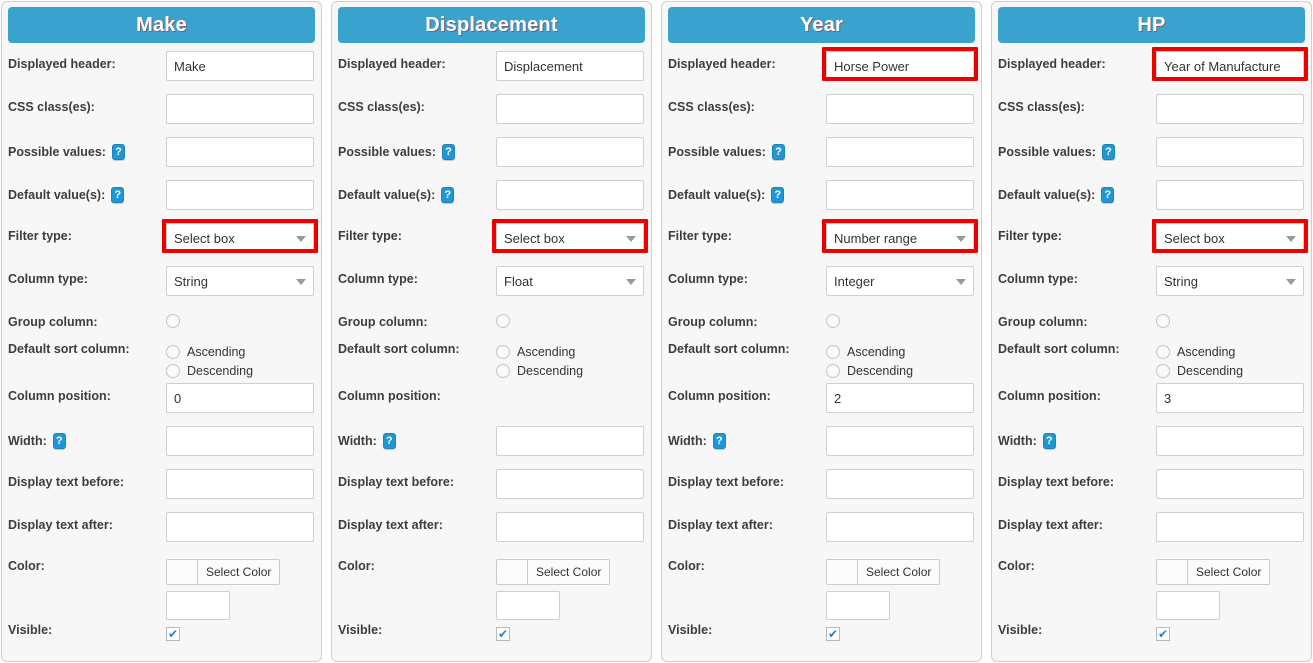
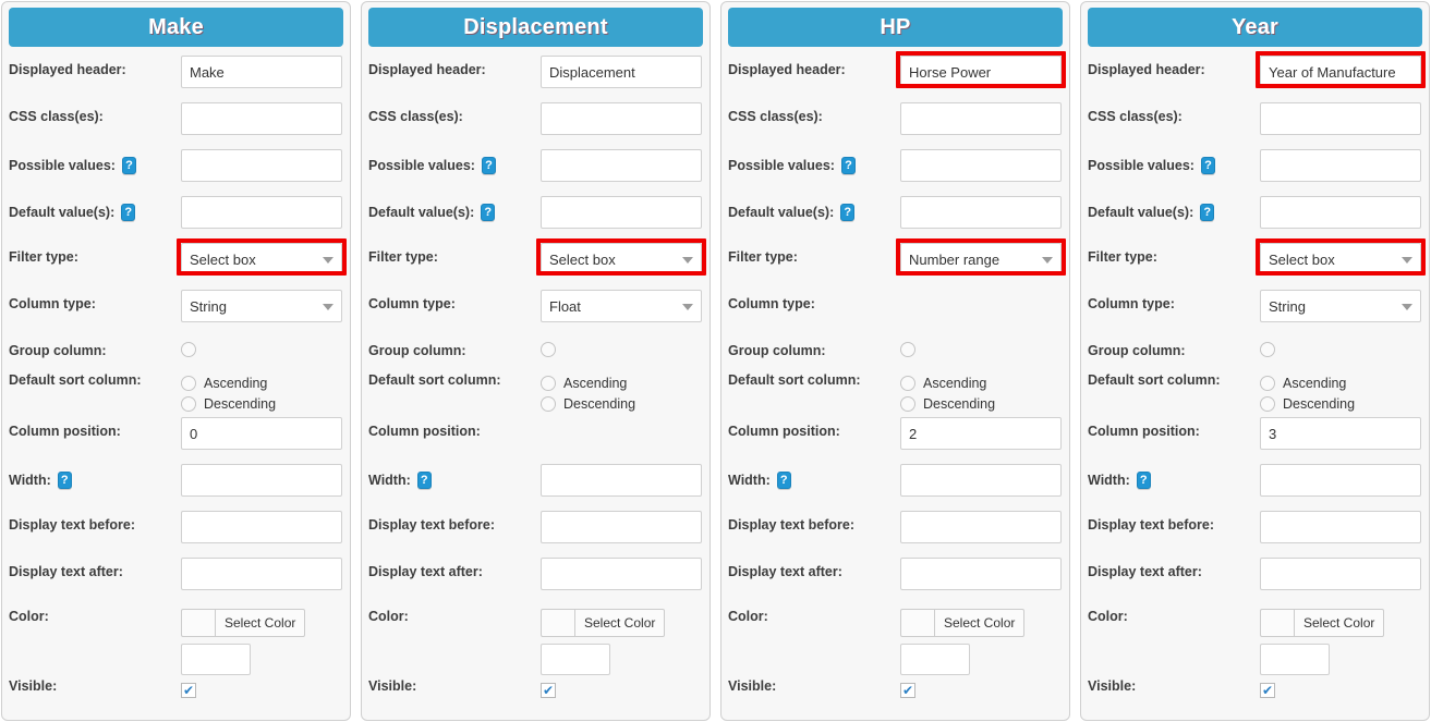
  Make
  Displayed header:
  Make
  CSS class(es):
  Possible values:
  ?
  Default value(s):
  ?
  Filter type:
  Select box
  Column type:
  String
  Group column:
  Default sort column:
  Ascending
  Descending
  Column position:
  0
  Width:
  ?
  Display text before:
  Display text after:
  Color:
  Select Color
  Visible:
  ✔
  Displacement
  Displayed header:
  Displacement
  CSS class(es):
  Possible values:
  ?
  Default value(s):
  ?
  Filter type:
  Select box
  Column type:
  Float
  Group column:
  Default sort column:
  Ascending
  Descending
  Column position:
  Width:
  ?
  Display text before:
  Display text after:
  Color:
  Select Color
  Visible:
  ✔
- Year
+ HP
  Displayed header:
  Horse Power
  CSS class(es):
  Possible values:
  ?
  Default value(s):
  ?
  Filter type:
  Number range
  Column type:
- Integer
  Group column:
  Default sort column:
  Ascending
  Descending
  Column position:
  2
  Width:
  ?
  Display text before:
  Display text after:
  Color:
  Select Color
  Visible:
  ✔
- HP
+ Year
  Displayed header:
  Year of Manufacture
  CSS class(es):
  Possible values:
  ?
  Default value(s):
  ?
  Filter type:
  Select box
  Column type:
  String
  Group column:
  Default sort column:
  Ascending
  Descending
  Column position:
  3
  Width:
  ?
  Display text before:
  Display text after:
  Color:
  Select Color
  Visible:
  ✔
